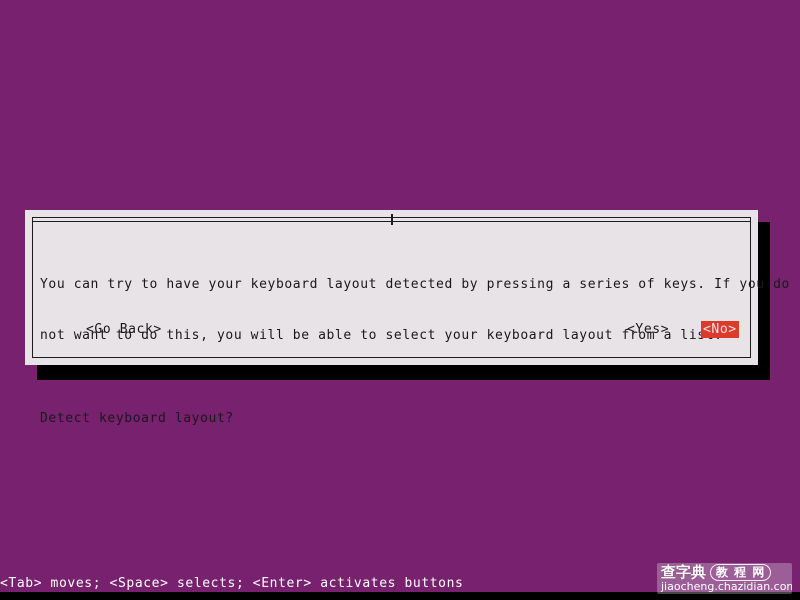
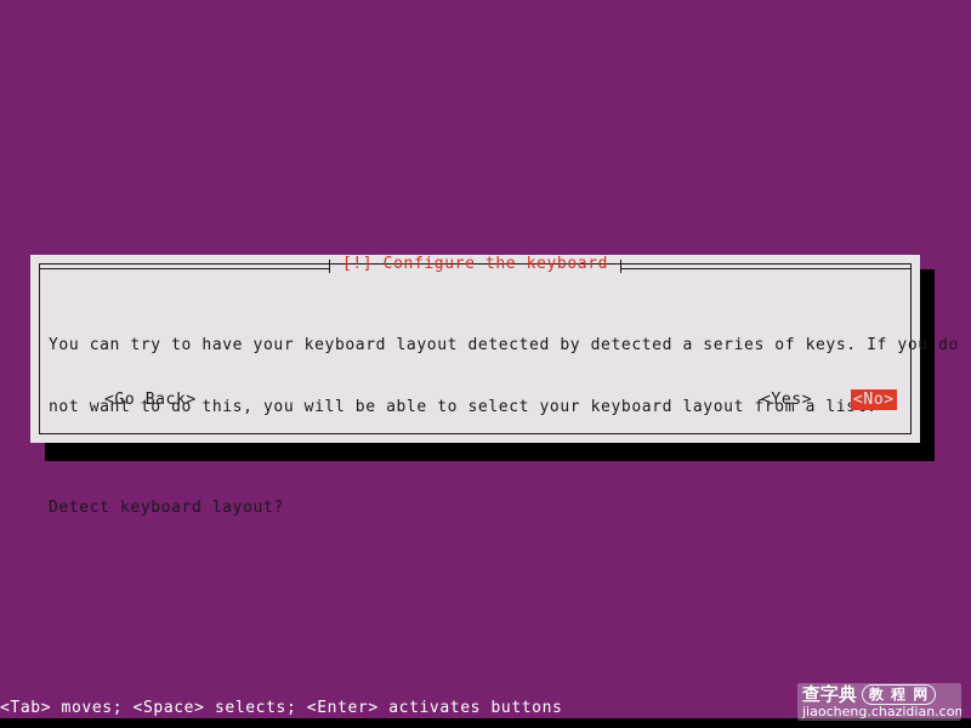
+ [!] Configure the keyboard
- You can try to have your keyboard layout detected by pressing a series of keys. If you do
+ You can try to have your keyboard layout detected by detected a series of keys. If you do
  not want to do this, you will be able to select your keyboard layout from a li
  Detect keyboard layout?
  <Go Back>
  <Yes>
  <No>
  <Tab> moves; <Space> selects; <Enter> activates buttons
  查字典
  教 程 网
  jiaocheng.chazidian.com
